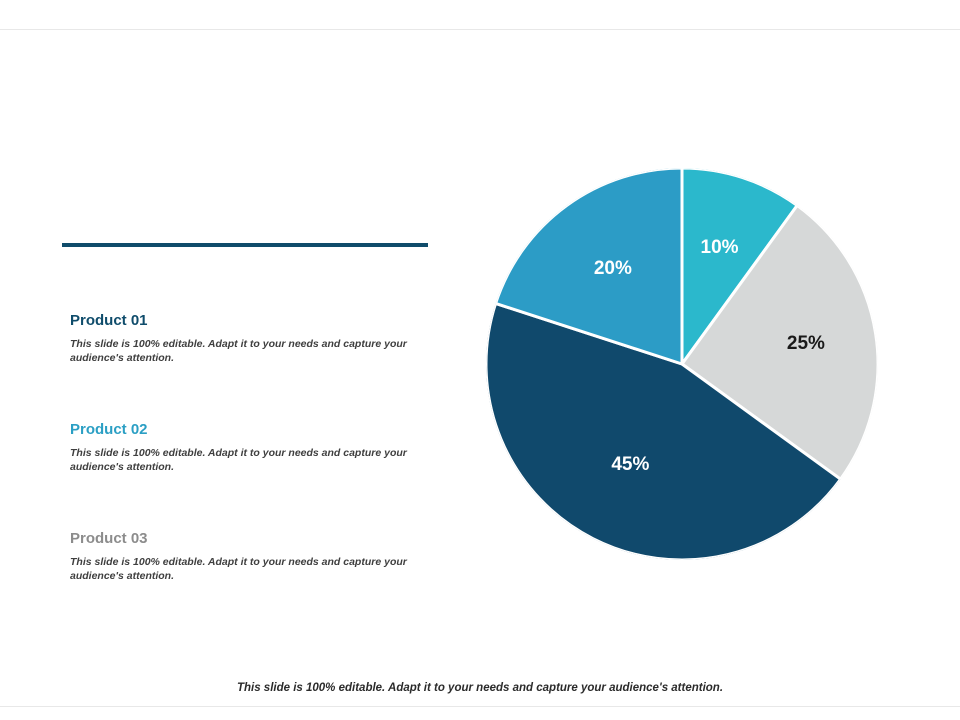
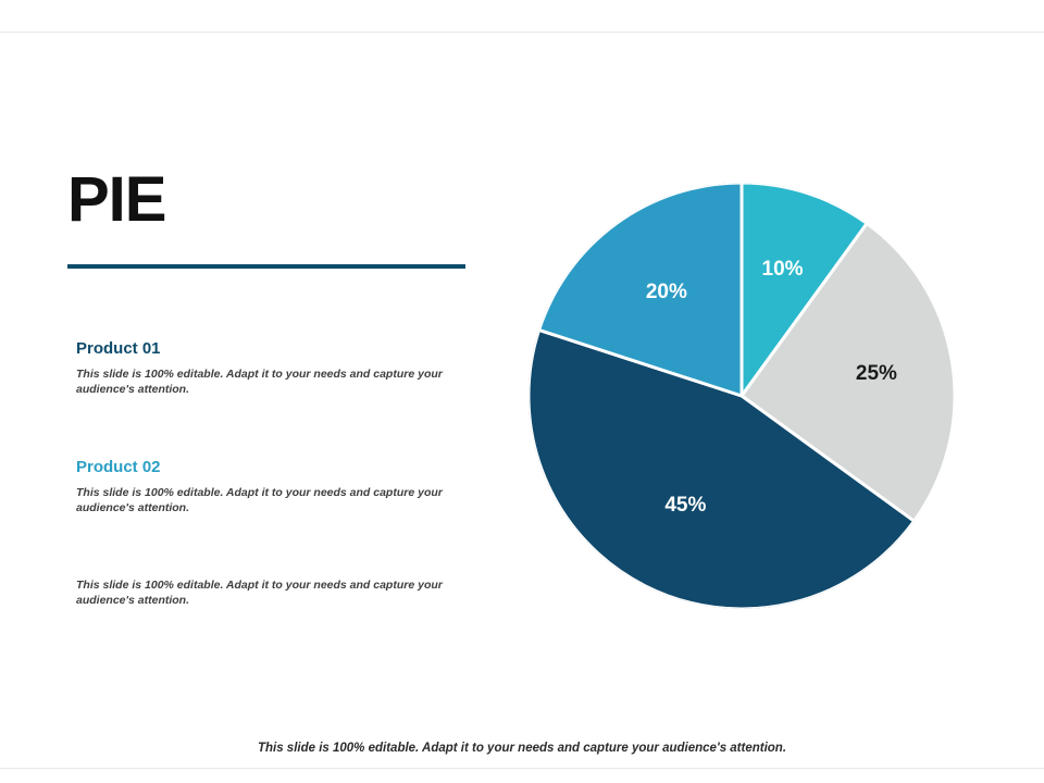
+ PIE
  Product 01
  This slide is 100% editable. Adapt it to your needs and capture your audience's attention.
  Product 02
  This slide is 100% editable. Adapt it to your needs and capture your audience's attention.
- Product 03
  This slide is 100% editable. Adapt it to your needs and capture your audience's attention.
  10%
  25%
  45%
  20%
  This slide is 100% editable. Adapt it to your needs and capture your audience's attention.
